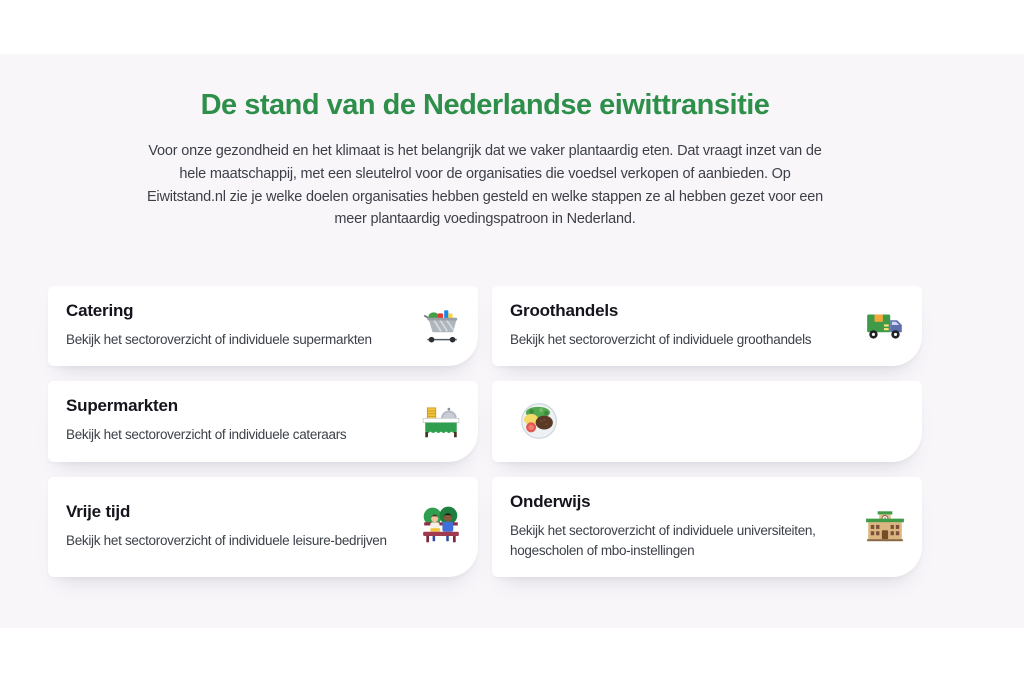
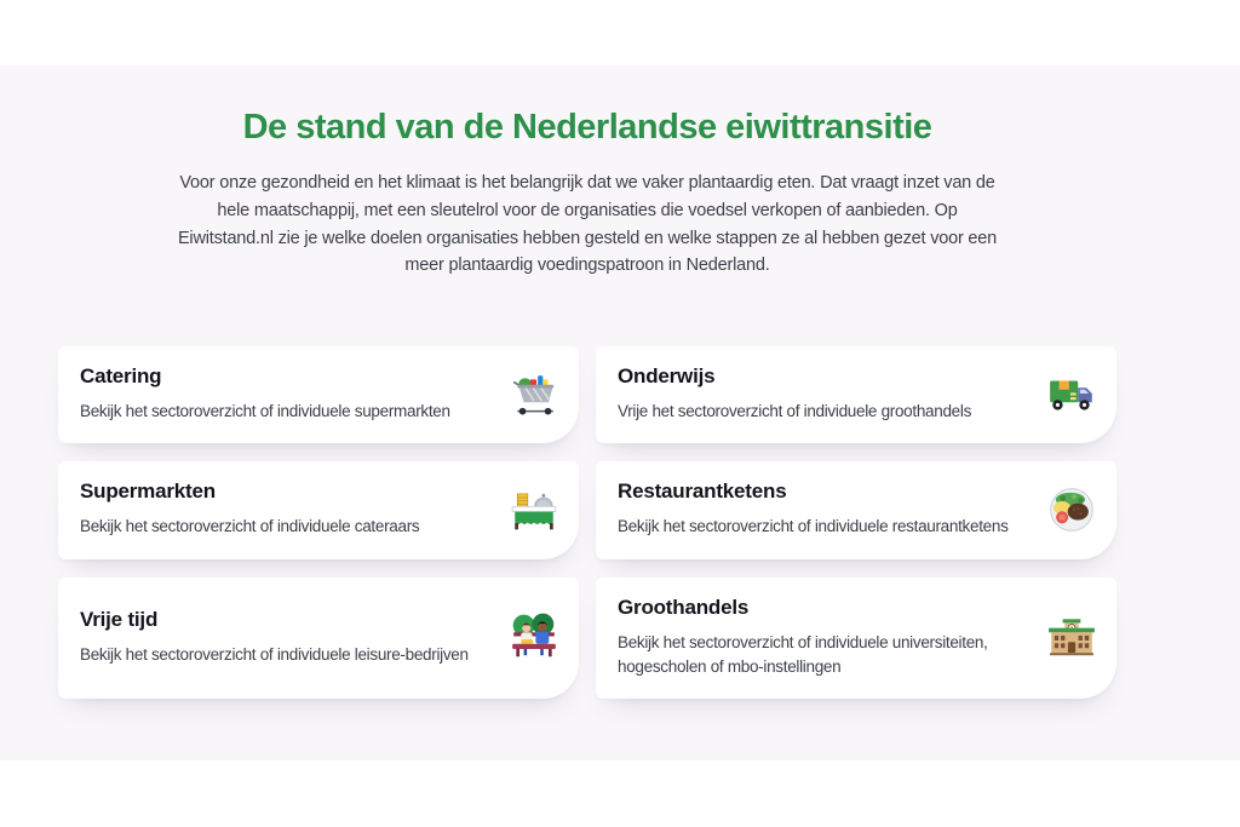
  De stand van de Nederlandse eiwittransitie
  Voor onze gezondheid en het klimaat is het belangrijk dat we vaker plantaardig eten. Dat vraagt inzet van de hele maatschappij, met een sleutelrol voor de organisaties die voedsel verkopen of aanbieden. Op Eiwitstand.nl zie je welke doelen organisaties hebben gesteld en welke stappen ze al hebben gezet voor een meer plantaardig voedingspatroon in Nederland.
  Catering
  Bekijk het sectoroverzicht of individuele supermarkten
- Groothandels
+ Onderwijs
- Bekijk het sectoroverzicht of individuele groothandels
+ Vrije het sectoroverzicht of individuele groothandels
  Supermarkten
  Bekijk het sectoroverzicht of individuele cateraars
+ Restaurantketens
+ Bekijk het sectoroverzicht of individuele restaurantketens
  Vrije tijd
  Bekijk het sectoroverzicht of individuele leisure-bedrijven
- Onderwijs
+ Groothandels
  Bekijk het sectoroverzicht of individuele universiteiten, hogescholen of mbo-instellingen
